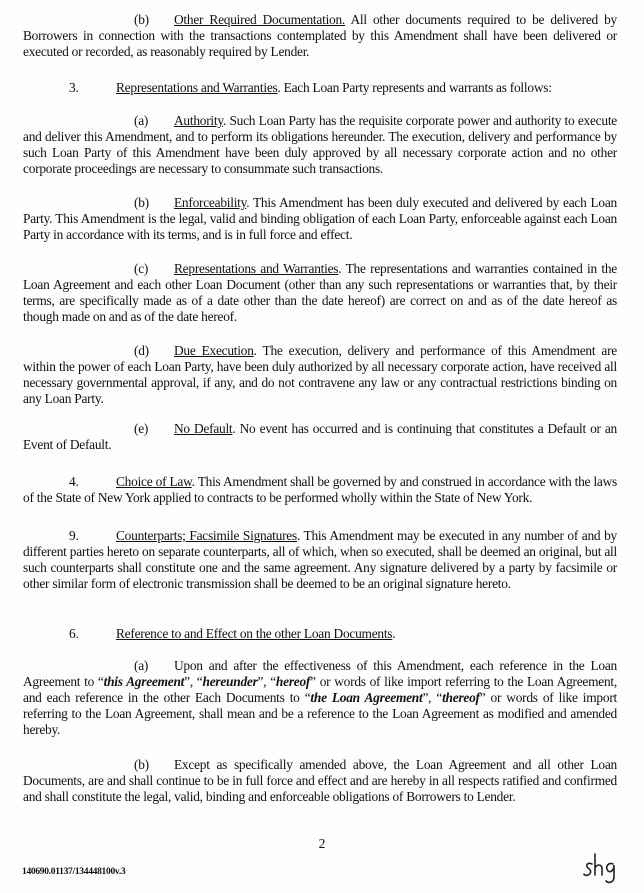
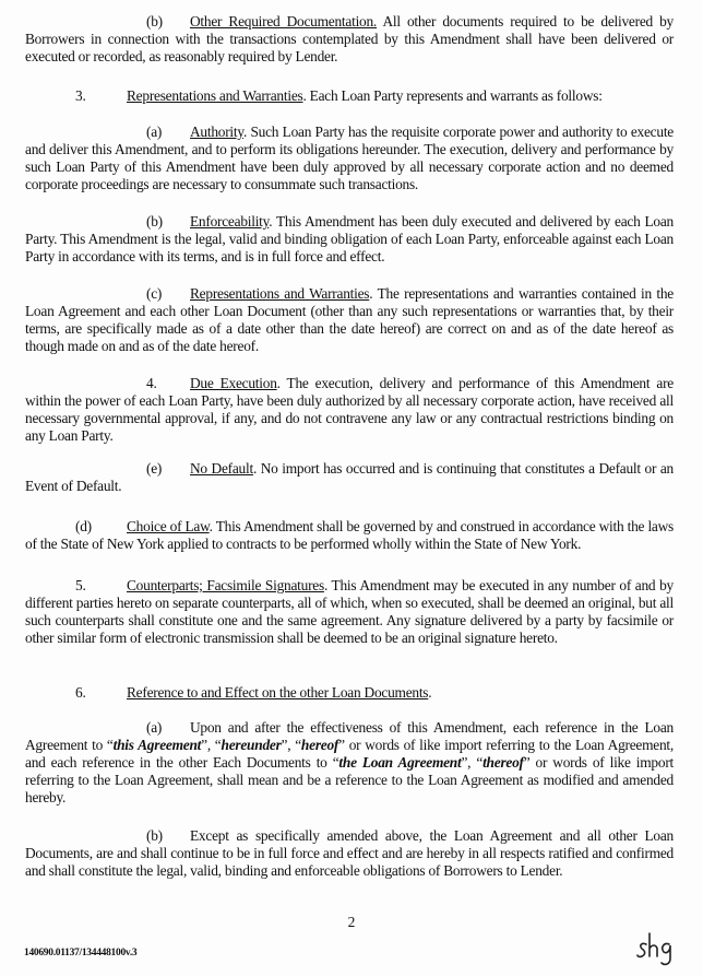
  (b) Other Required Documentation. All other documents required to be delivered by Borrowers in connection with the transactions contemplated by this Amendment shall have been delivered or executed or recorded, as reasonably required by Lender.
  3. Representations and Warranties. Each Loan Party represents and warrants as follows:
- (a) Authority. Such Loan Party has the requisite corporate power and authority to execute and deliver this Amendment, and to perform its obligations hereunder. The execution, delivery and performance by such Loan Party of this Amendment have been duly approved by all necessary corporate action and no other corporate proceedings are necessary to consummate such transactions.
+ (a) Authority. Such Loan Party has the requisite corporate power and authority to execute and deliver this Amendment, and to perform its obligations hereunder. The execution, delivery and performance by such Loan Party of this Amendment have been duly approved by all necessary corporate action and no deemed corporate proceedings are necessary to consummate such transactions.
  (b) Enforceability. This Amendment has been duly executed and delivered by each Loan Party. This Amendment is the legal, valid and binding obligation of each Loan Party, enforceable against each Loan Party in accordance with its terms, and is in full force and effect.
  (c) Representations and Warranties. The representations and warranties contained in the Loan Agreement and each other Loan Document (other than any such representations or warranties that, by their terms, are specifically made as of a date other than the date hereof) are correct on and as of the date hereof as though made on and as of the date hereof.
- (d) Due Execution. The execution, delivery and performance of this Amendment are within the power of each Loan Party, have been duly authorized by all necessary corporate action, have received all necessary governmental approval, if any, and do not contravene any law or any contractual restrictions binding on any Loan Party.
+ 4. Due Execution. The execution, delivery and performance of this Amendment are within the power of each Loan Party, have been duly authorized by all necessary corporate action, have received all necessary governmental approval, if any, and do not contravene any law or any contractual restrictions binding on any Loan Party.
- (e) No Default. No event has occurred and is continuing that constitutes a Default or an Event of Default.
+ (e) No Default. No import has occurred and is continuing that constitutes a Default or an Event of Default.
- 4. Choice of Law. This Amendment shall be governed by and construed in accordance with the laws of the State of New York applied to contracts to be performed wholly within the State of New York.
+ (d) Choice of Law. This Amendment shall be governed by and construed in accordance with the laws of the State of New York applied to contracts to be performed wholly within the State of New York.
- 9. Counterparts; Facsimile Signatures. This Amendment may be executed in any number of and by different parties hereto on separate counterparts, all of which, when so executed, shall be deemed an original, but all such counterparts shall constitute one and the same agreement. Any signature delivered by a party by facsimile or other similar form of electronic transmission shall be deemed to be an original signature hereto.
+ 5. Counterparts; Facsimile Signatures. This Amendment may be executed in any number of and by different parties hereto on separate counterparts, all of which, when so executed, shall be deemed an original, but all such counterparts shall constitute one and the same agreement. Any signature delivered by a party by facsimile or other similar form of electronic transmission shall be deemed to be an original signature hereto.
  6. Reference to and Effect on the other Loan Documents.
  (a) Upon and after the effectiveness of this Amendment, each reference in the Loan Agreement to “this Agreement”, “hereunder”, “hereof” or words of like import referring to the Loan Agreement, and each reference in the other Each Documents to “the Loan Agreement”, “thereof” or words of like import referring to the Loan Agreement, shall mean and be a reference to the Loan Agreement as modified and amended hereby.
  (b) Except as specifically amended above, the Loan Agreement and all other Loan Documents, are and shall continue to be in full force and effect and are hereby in all respects ratified and confirmed and shall constitute the legal, valid, binding and enforceable obligations of Borrowers to Lender.
  2
  140690.01137/134448100v.3
